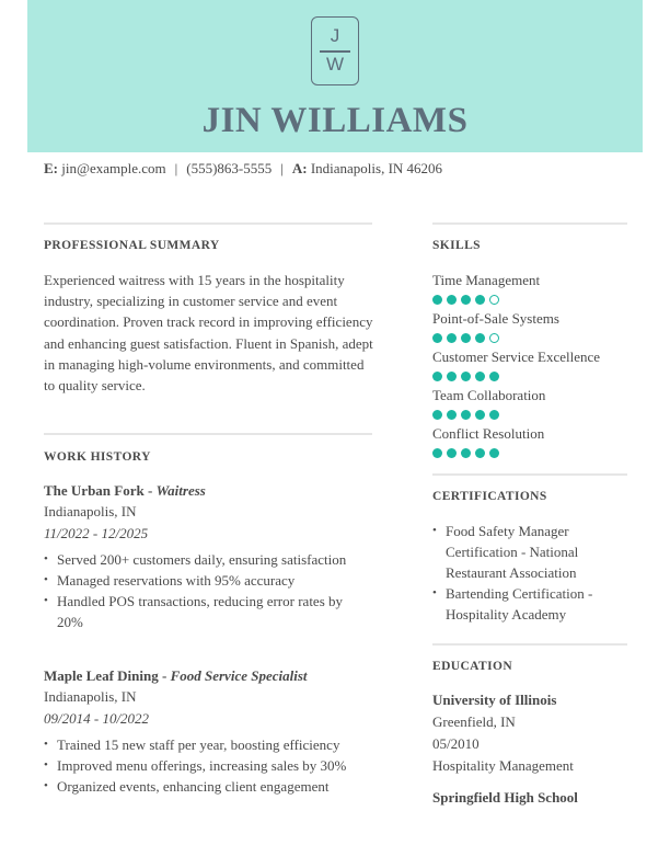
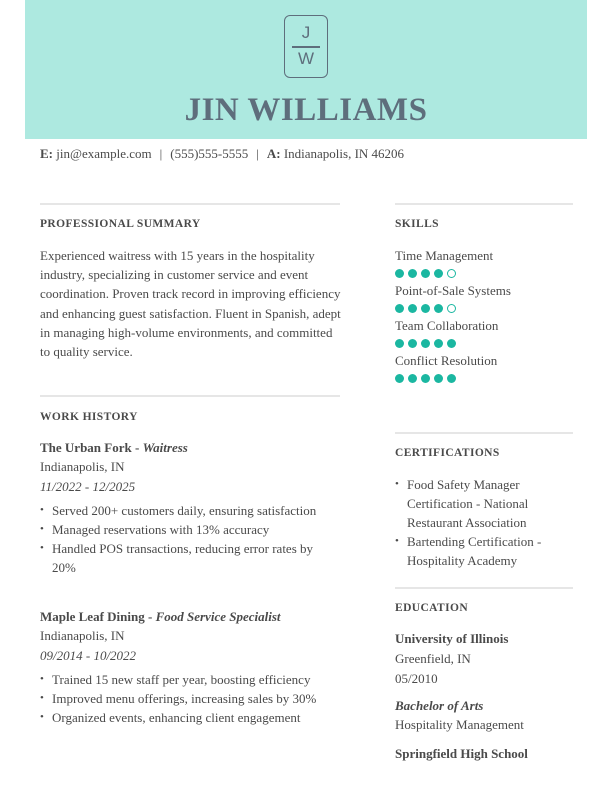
  J
  W
  JIN WILLIAMS
- E: jin@example.com | (555)863-5555 | A: Indianapolis, IN 46206
+ E: jin@example.com | (555)555-5555 | A: Indianapolis, IN 46206
  PROFESSIONAL SUMMARY
  Experienced waitress with 15 years in the hospitality industry, specializing in customer service and event coordination. Proven track record in improving efficiency and enhancing guest satisfaction. Fluent in Spanish, adept in managing high-volume environments, and committed to quality service.
  WORK HISTORY
  The Urban Fork - Waitress
  Indianapolis, IN
  11/2022 - 12/2025
  Served 200+ customers daily, ensuring satisfaction
- Managed reservations with 95% accuracy
+ Managed reservations with 13% accuracy
  Handled POS transactions, reducing error rates by 20%
  Maple Leaf Dining - Food Service Specialist
  Indianapolis, IN
  09/2014 - 10/2022
  Trained 15 new staff per year, boosting efficiency
  Improved menu offerings, increasing sales by 30%
  Organized events, enhancing client engagement
  SKILLS
  Time Management
  Point-of-Sale Systems
- Customer Service Excellence
  Team Collaboration
  Conflict Resolution
  CERTIFICATIONS
  Food Safety Manager Certification - National Restaurant Association
  Bartending Certification - Hospitality Academy
  EDUCATION
  University of Illinois
  Greenfield, IN
  05/2010
+ Bachelor of Arts
  Hospitality Management
  Springfield High School
